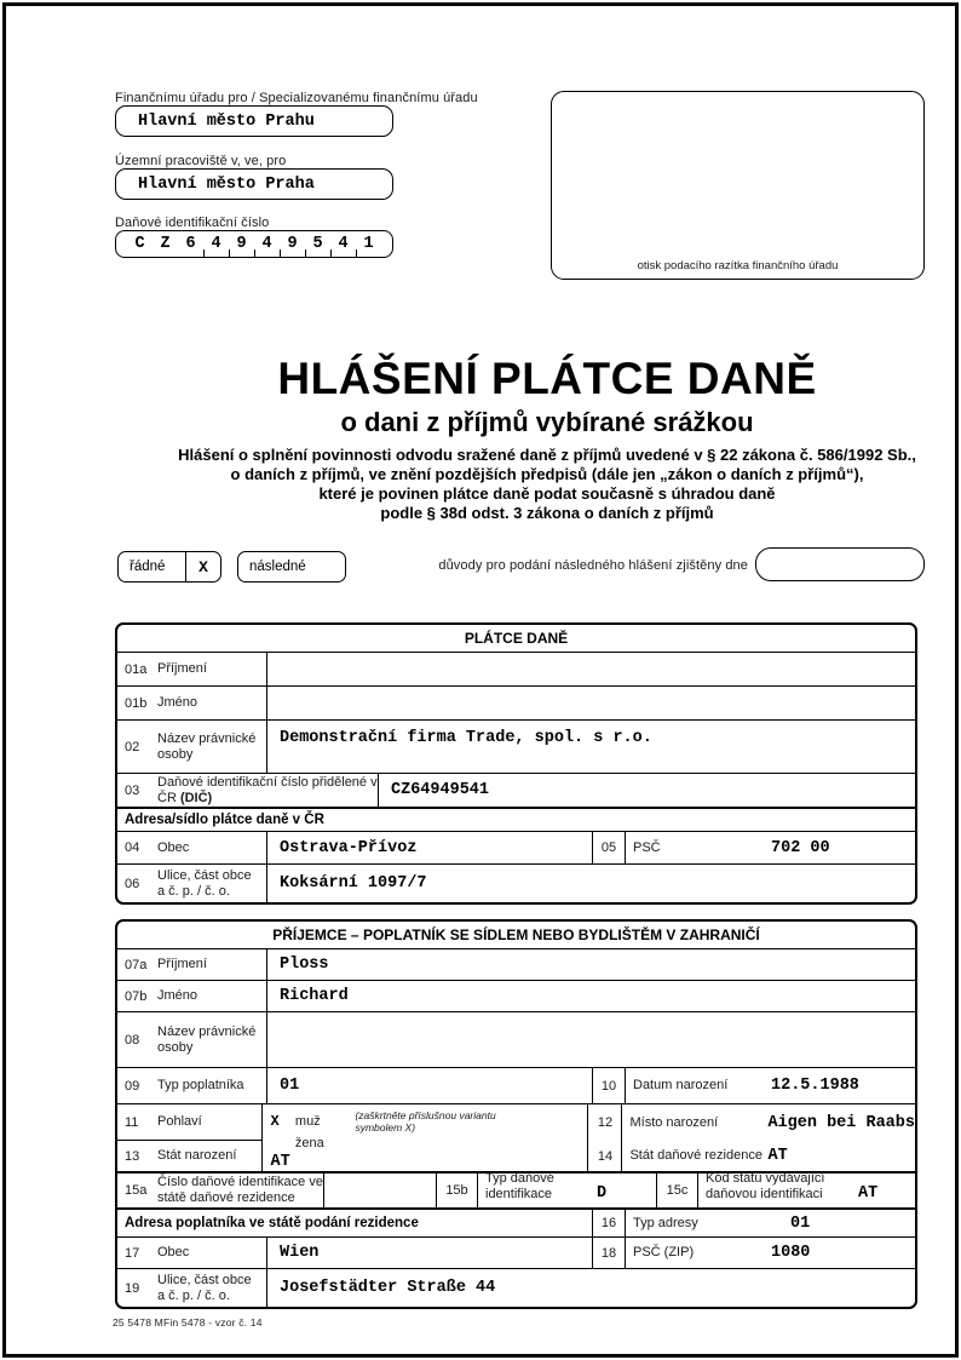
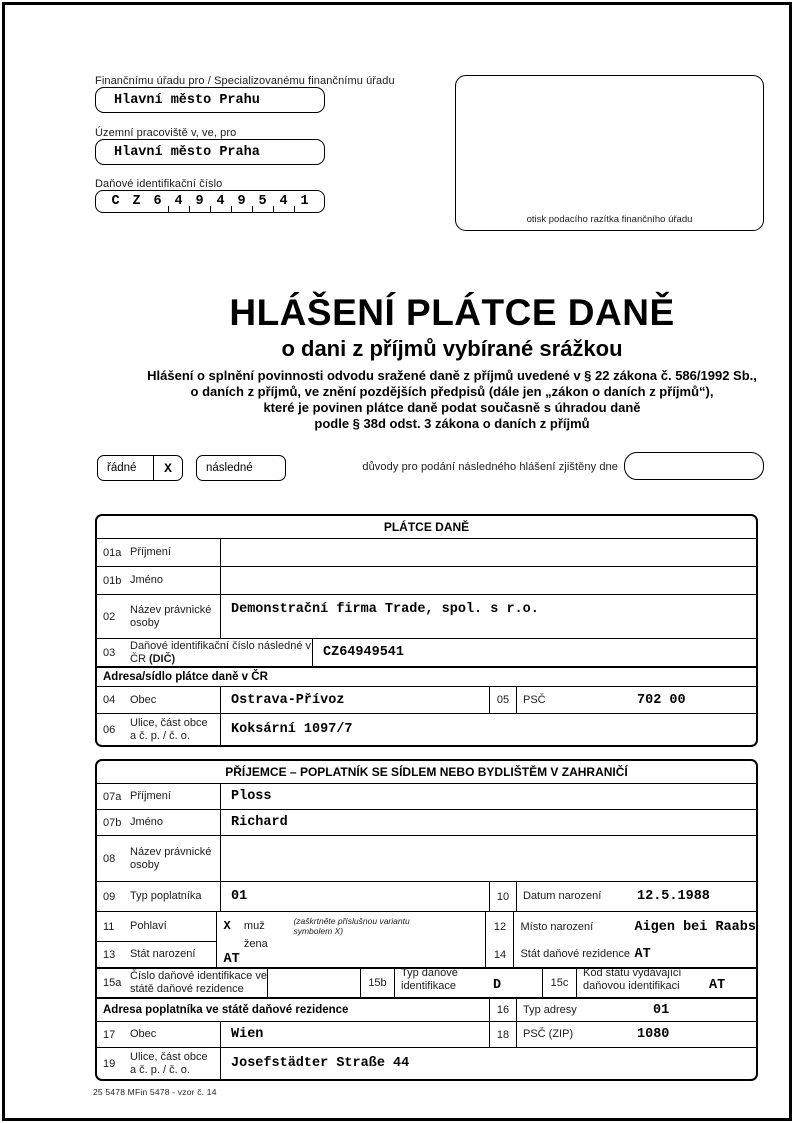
  Finančnímu úřadu pro / Specializovanému finančnímu úřadu
  Hlavní město Prahu
  Územní pracoviště v, ve, pro
  Hlavní město Praha
  Daňové identifikační číslo
  C
  Z
  6
  4
  9
  4
  9
  5
  4
  1
  otisk podacího razítka finančního úřadu
  HLÁŠENÍ PLÁTCE DANĚ
  o dani z příjmů vybírané srážkou
  Hlášení o splnění povinnosti odvodu sražené daně z příjmů uvedené v § 22 zákona č. 586/1992 Sb.,
  o daních z příjmů, ve znění pozdějších předpisů (dále jen „zákon o daních z příjmů“),
  které je povinen plátce daně podat současně s úhradou daně
  podle § 38d odst. 3 zákona o daních z příjmů
  řádné
  X
  následné
  důvody pro podání následného hlášení zjištěny dne
  PLÁTCE DANĚ
  01a
  Příjmení
  01b
  Jméno
  02
  Název právnické osoby
  Demonstrační firma Trade, spol. s r.o.
  03
- Daňové identifikační číslo přidělené v ČR (DIČ)
+ Daňové identifikační číslo následné v ČR (DIČ)
  CZ64949541
  Adresa/sídlo plátce daně v ČR
  04
  Obec
  Ostrava-Přívoz
  05
  PSČ
  702 00
  06
  Ulice, část obce a č. p. / č. o.
  Koksární 1097/7
  PŘÍJEMCE – POPLATNÍK SE SÍDLEM NEBO BYDLIŠTĚM V ZAHRANIČÍ
  07a
  Příjmení
  Ploss
  07b
  Jméno
  Richard
  08
  Název právnické osoby
  09
  Typ poplatníka
  01
  10
  Datum narození
  12.5.1988
  11
  Pohlaví
  13
  Stát narození
  X muž
  žena
  (zaškrtněte příslušnou variantu symbolem X)
  AT
  12
  Místo narození
  Aigen bei Raabs
  14
  Stát daňové rezidence
  AT
  15a
  Číslo daňové identifikace ve státě daňové rezidence
  15b
  Typ daňové identifikace
  D
  15c
  Kód státu vydávající daňovou identifikaci
  AT
- Adresa poplatníka ve státě podání rezidence
+ Adresa poplatníka ve státě daňové rezidence
  16
  Typ adresy
  01
  17
  Obec
  Wien
  18
  PSČ (ZIP)
  1080
  19
  Ulice, část obce a č. p. / č. o.
  Josefstädter Straße 44
  25 5478 MFin 5478 - vzor č. 14
